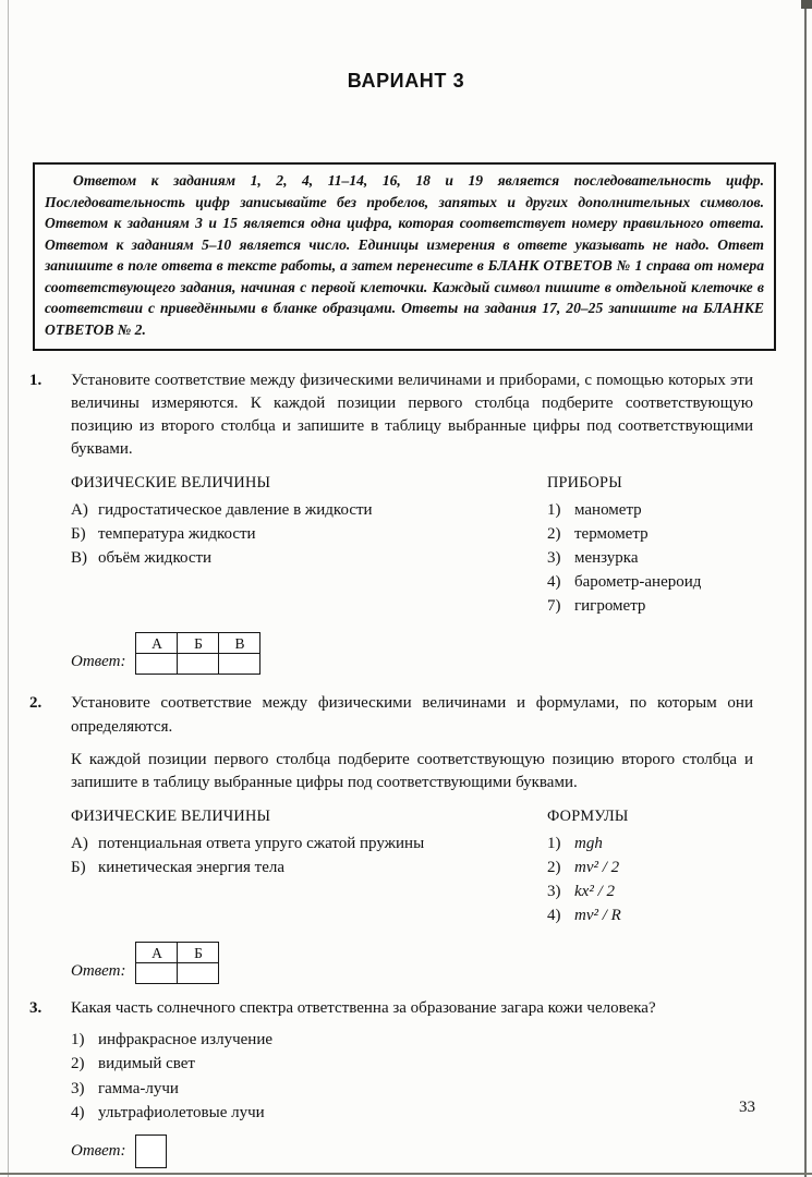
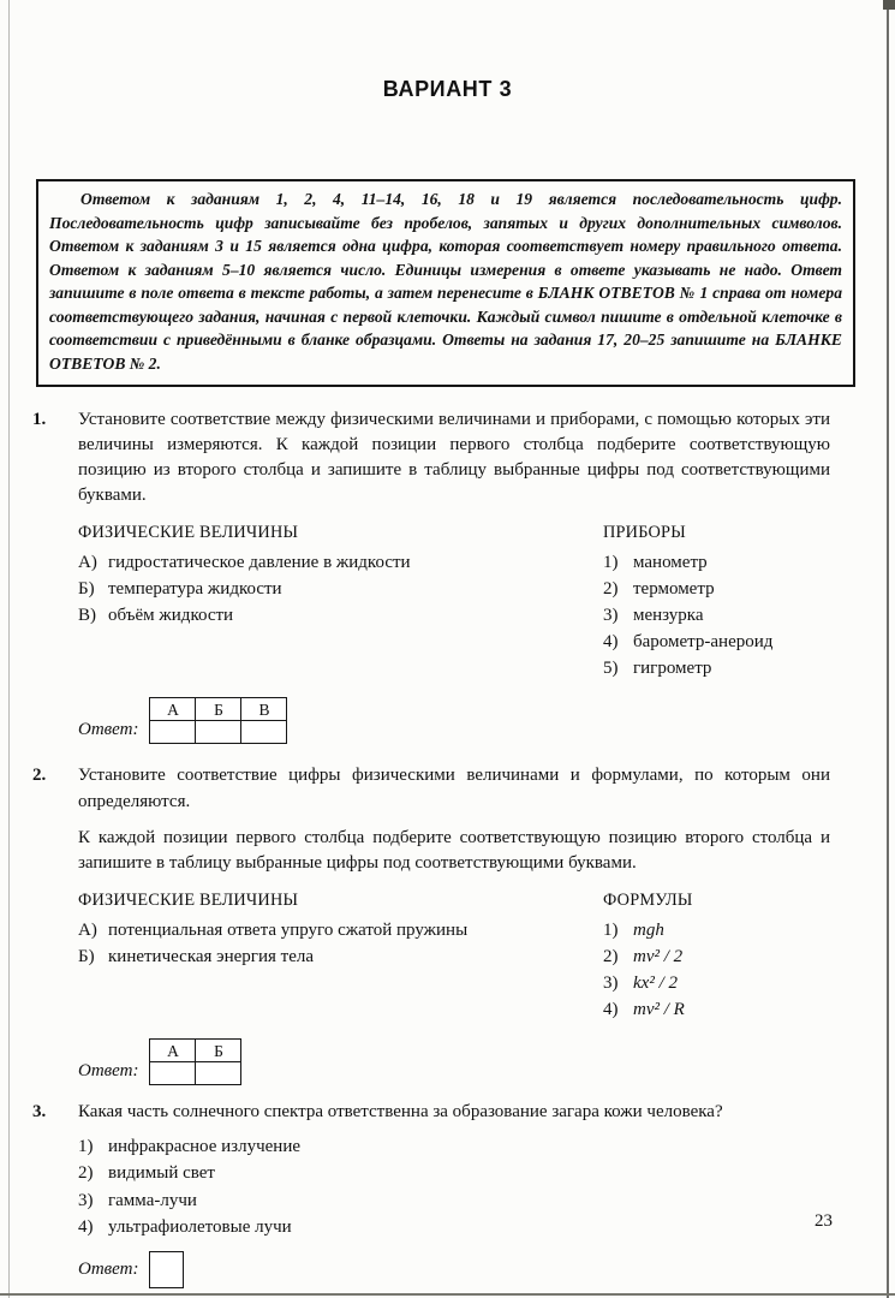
  ВАРИАНТ 3
  Ответом к заданиям 1, 2, 4, 11–14, 16, 18 и 19 является последовательность цифр. Последовательность цифр записывайте без пробелов, запятых и других дополнительных символов. Ответом к заданиям 3 и 15 является одна цифра, которая соответствует номеру правильного ответа. Ответом к заданиям 5–10 является число. Единицы измерения в ответе указывать не надо. Ответ запишите в поле ответа в тексте работы, а затем перенесите в БЛАНК ОТВЕТОВ № 1 справа от номера соответствующего задания, начиная с первой клеточки. Каждый символ пишите в отдельной клеточке в соответствии с приведёнными в бланке образцами. Ответы на задания 17, 20–25 запишите на БЛАНКЕ ОТВЕТОВ № 2.
  1.
  Установите соответствие между физическими величинами и приборами, с помощью которых эти величины измеряются. К каждой позиции первого столбца подберите соответствующую позицию из второго столбца и запишите в таблицу выбранные цифры под соответствующими буквами.
  ФИЗИЧЕСКИЕ ВЕЛИЧИНЫ
  А)
  гидростатическое давление в жидкости
  Б)
  температура жидкости
  В)
  объём жидкости
  ПРИБОРЫ
  1)
  манометр
  2)
  термометр
  3)
  мензурка
  4)
  барометр-анероид
- 7)
+ 5)
  гигрометр
  Ответ:
  А	Б	В
  2.
- Установите соответствие между физическими величинами и формулами, по которым они определяются.
+ Установите соответствие цифры физическими величинами и формулами, по которым они определяются.
  К каждой позиции первого столбца подберите соответствующую позицию второго столбца и запишите в таблицу выбранные цифры под соответствующими буквами.
  ФИЗИЧЕСКИЕ ВЕЛИЧИНЫ
  А)
  потенциальная ответа упруго сжатой пружины
  Б)
  кинетическая энергия тела
  ФОРМУЛЫ
  1)
  mgh
  2)
  mv² / 2
  3)
  kx² / 2
  4)
  mv² / R
  Ответ:
  А	Б
  3.
  Какая часть солнечного спектра ответственна за образование загара кожи человека?
  1)
  инфракрасное излучение
  2)
  видимый свет
  3)
  гамма-лучи
  4)
  ультрафиолетовые лучи
  Ответ:
- 33
+ 23
